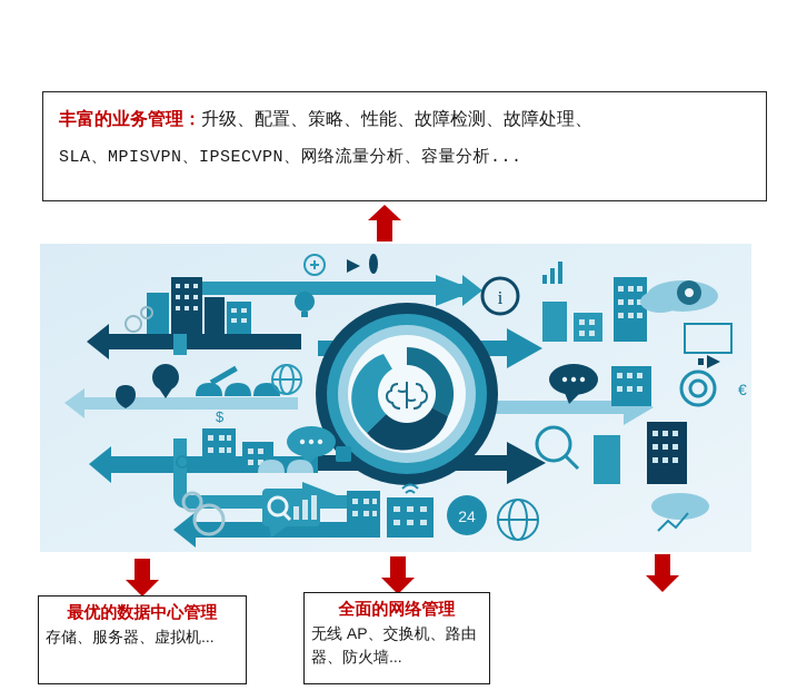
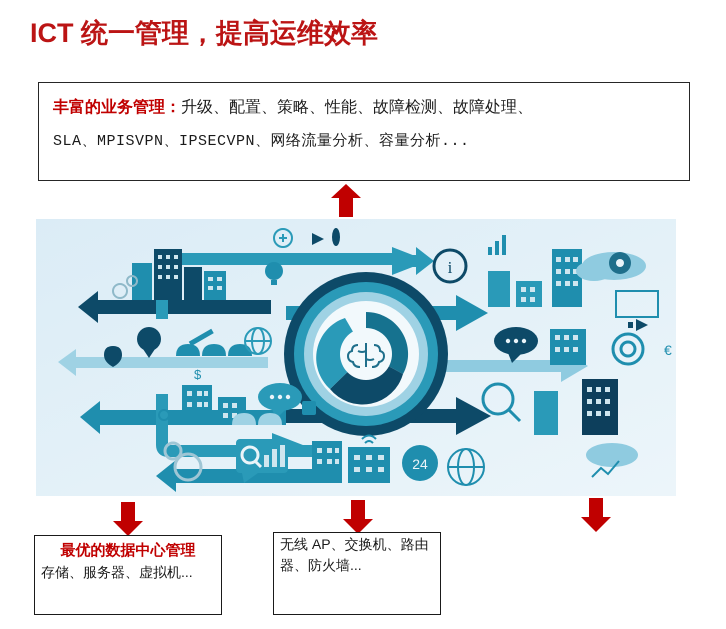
+ ICT 统一管理，提高运维效率
  丰富的业务管理：升级、配置、策略、性能、故障检测、故障处理、
  SLA、MPISVPN、IPSECVPN、网络流量分析、容量分析...
  $
  24
  i
  €
  最优的数据中心管理
  存储、服务器、虚拟机...
- 全面的网络管理
  无线 AP、交换机、路由器、防火墙...
